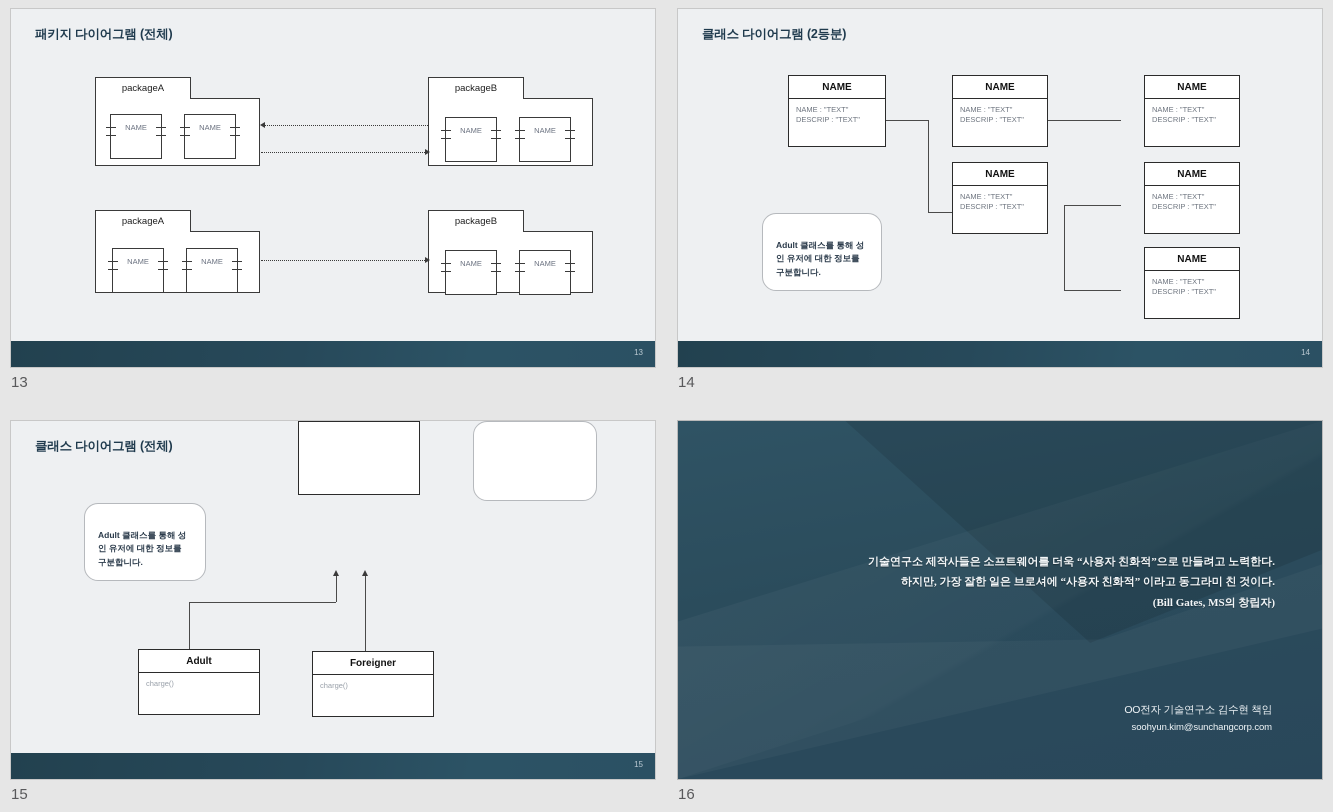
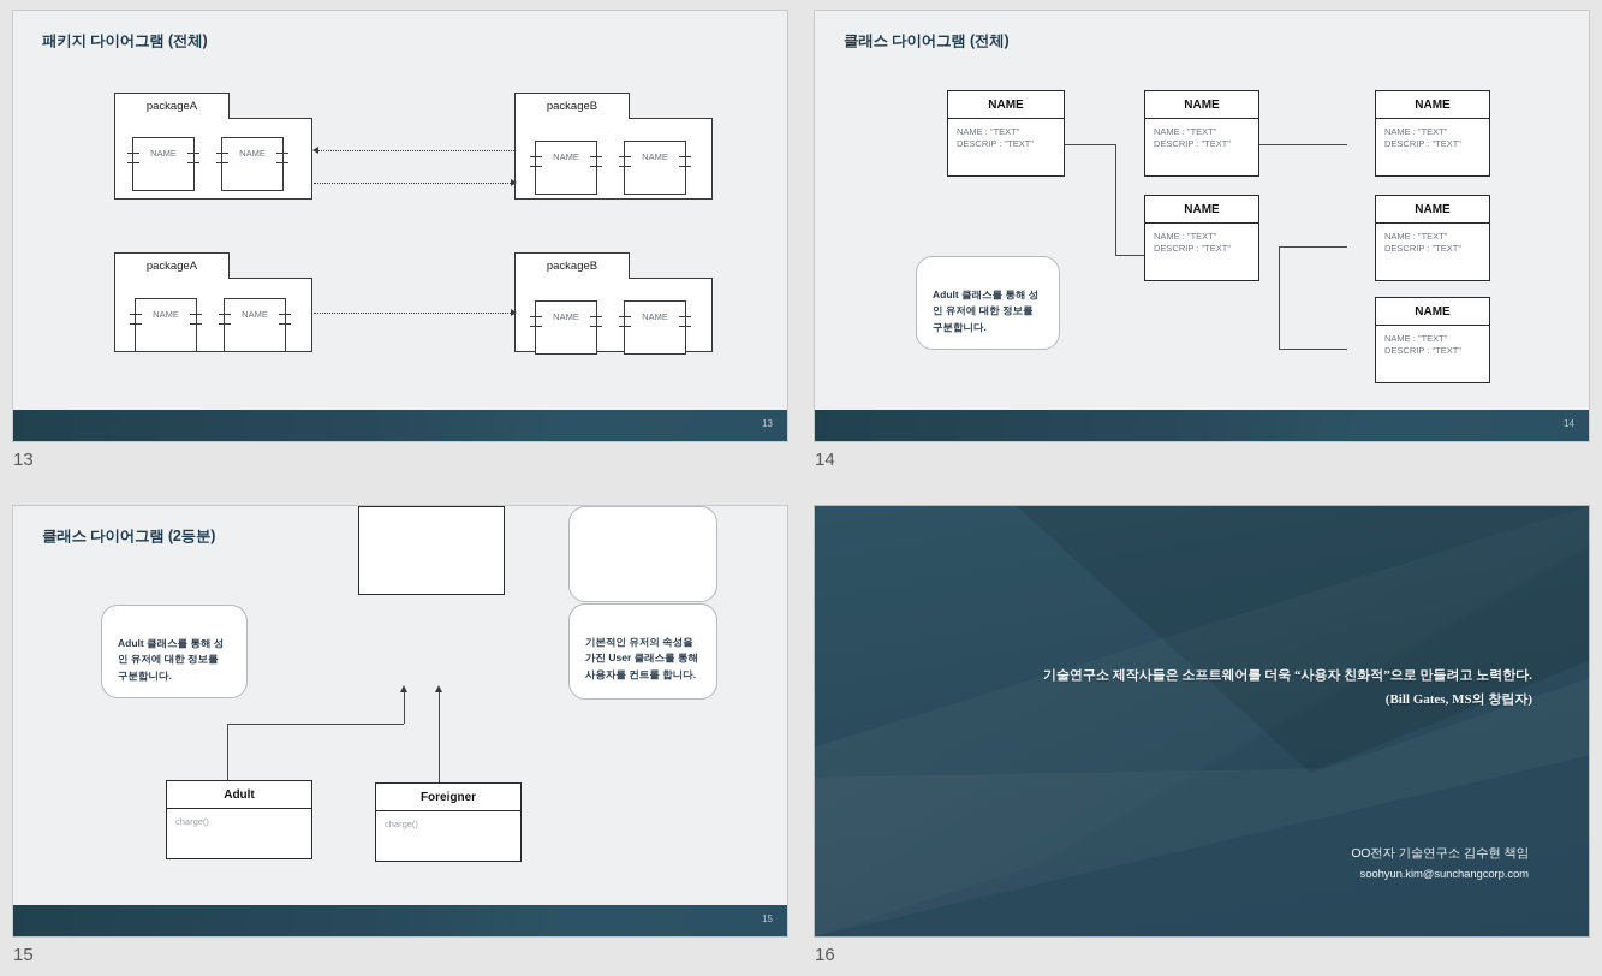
  패키지 다이어그램 (전체)
  packageA
  NAME
  NAME
  packageB
  NAME
  NAME
  packageA
  NAME
  NAME
  packageB
  NAME
  NAME
  13
  13
- 클래스 다이어그램 (2등분)
+ 클래스 다이어그램 (전체)
  NAME
  NAME : "TEXT"
  DESCRIP : "TEXT"
  NAME
  NAME : "TEXT"
  DESCRIP : "TEXT"
  NAME
  NAME : "TEXT"
  DESCRIP : "TEXT"
  NAME
  NAME : "TEXT"
  DESCRIP : "TEXT"
  NAME
  NAME : "TEXT"
  DESCRIP : "TEXT"
  NAME
  NAME : "TEXT"
  DESCRIP : "TEXT"
  Adult 클래스를 통해 성
  인 유저에 대한 정보를
  구분합니다.
  14
  14
- 클래스 다이어그램 (전체)
+ 클래스 다이어그램 (2등분)
  Adult
  charge()
  Foreigner
  charge()
  Adult 클래스를 통해 성
  인 유저에 대한 정보를
  구분합니다.
+ 기본적인 유저의 속성을
+ 가진 User 클래스를 통해
+ 사용자를 컨트롤 합니다.
  15
  15
  기술연구소 제작사들은 소프트웨어를 더욱 “사용자 친화적”으로 만들려고 노력한다.
- 하지만, 가장 잘한 일은 브로셔에 “사용자 친화적” 이라고 동그라미 친 것이다.
  (Bill Gates, MS의 창립자)
  OO전자 기술연구소 김수현 책임
  soohyun.kim@sunchangcorp.com
  16
